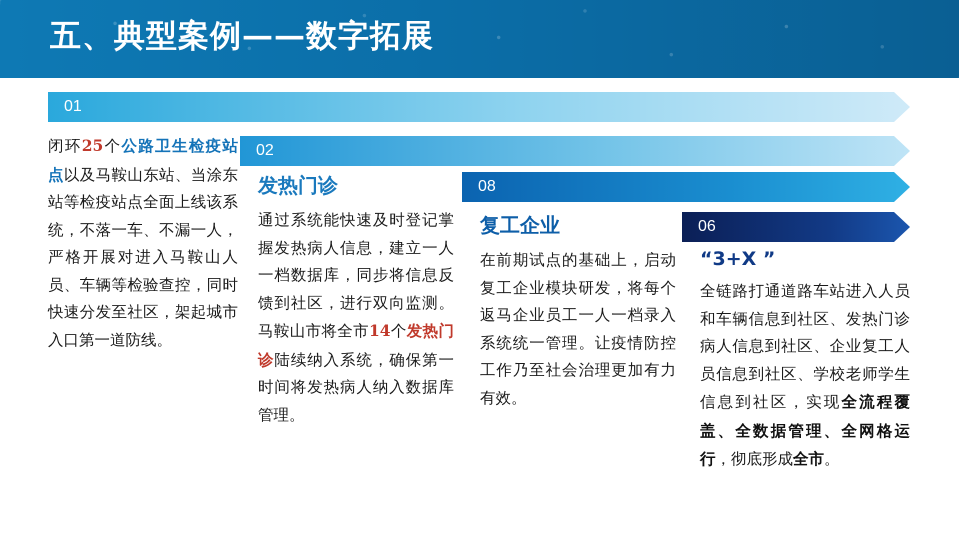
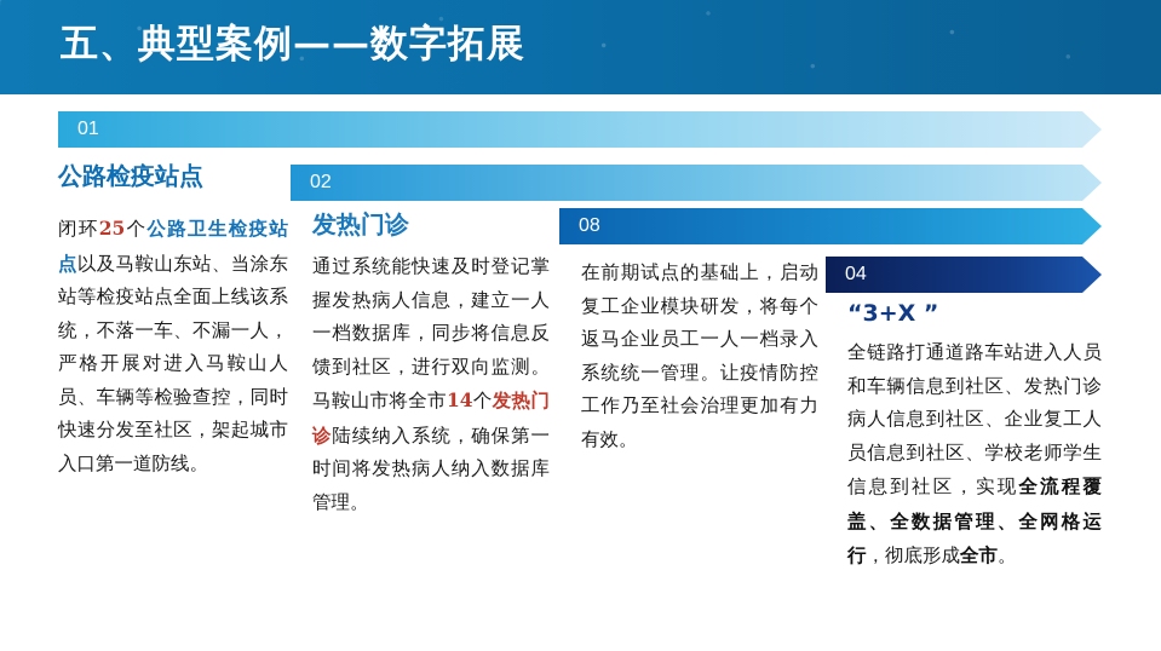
  五、典型案例——数字拓展
  01
  02
  08
- 06
+ 04
+ 公路检疫站点
  闭环25个公路卫生检疫站点以及马鞍山东站、当涂东站等检疫站点全面上线该系统，不落一车、不漏一人，严格开展对进入马鞍山人员、车辆等检验查控，同时快速分发至社区，架起城市入口第一道防线。
  发热门诊
  通过系统能快速及时登记掌握发热病人信息，建立一人一档数据库，同步将信息反馈到社区，进行双向监测。马鞍山市将全市14个发热门诊陆续纳入系统，确保第一时间将发热病人纳入数据库管理。
- 复工企业
  在前期试点的基础上，启动复工企业模块研发，将每个返马企业员工一人一档录入系统统一管理。让疫情防控工作乃至社会治理更加有力有效。
  “3+X ”
  全链路打通道路车站进入人员和车辆信息到社区、发热门诊病人信息到社区、企业复工人员信息到社区、学校老师学生信息到社区，实现全流程覆盖、全数据管理、全网格运行，彻底形成全市。
